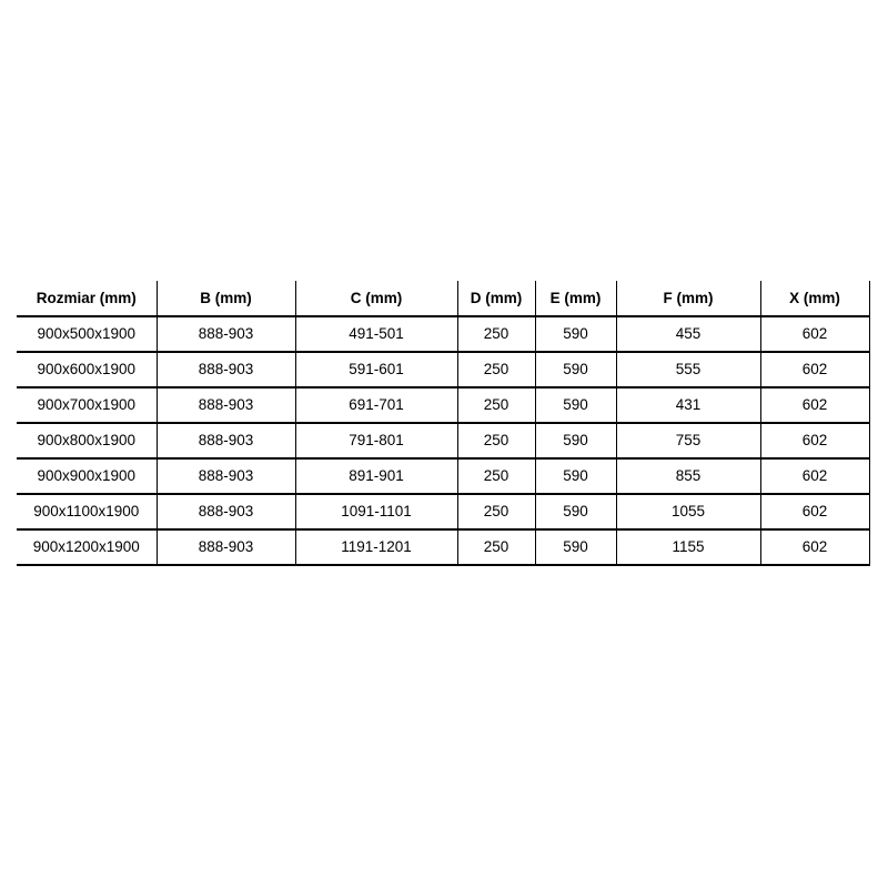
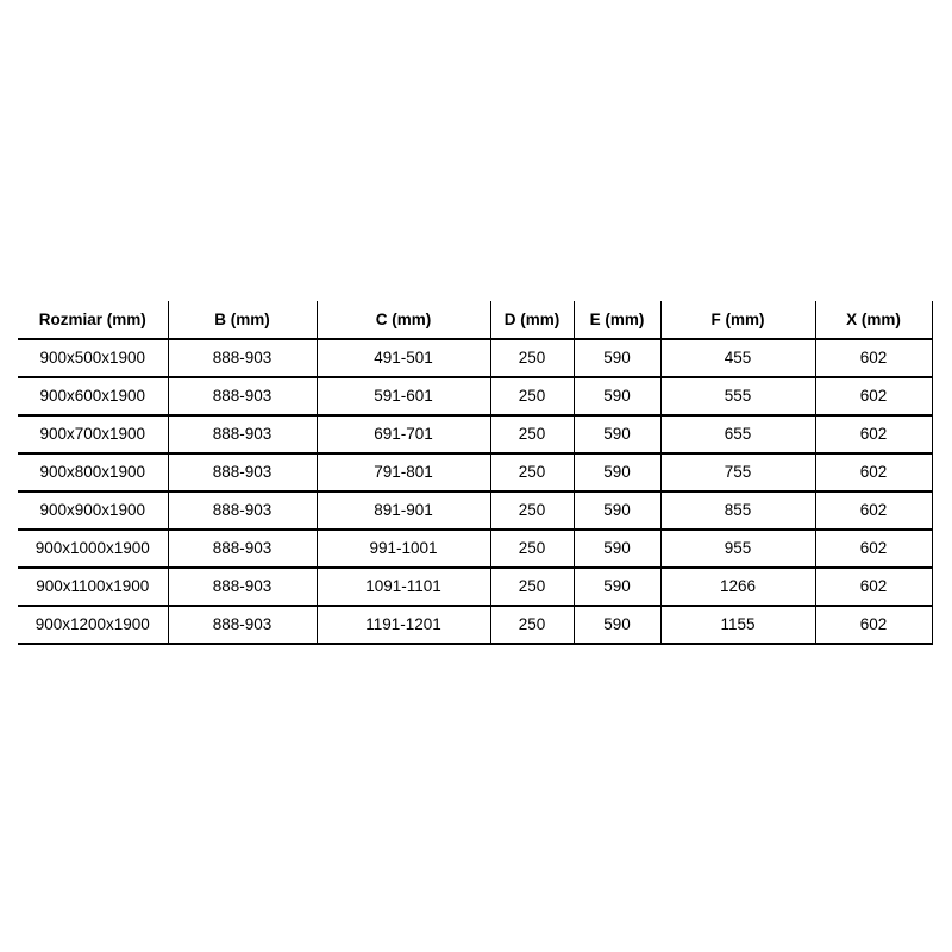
  Rozmiar (mm)	B (mm)	C (mm)	D (mm)	E (mm)	F (mm)	X (mm)
  900x500x1900	888-903	491-501	250	590	455	602
  900x600x1900	888-903	591-601	250	590	555	602
- 900x700x1900	888-903	691-701	250	590	431	602
+ 900x700x1900	888-903	691-701	250	590	655	602
  900x800x1900	888-903	791-801	250	590	755	602
  900x900x1900	888-903	891-901	250	590	855	602
+ 900x1000x1900	888-903	991-1001	250	590	955	602
- 900x1100x1900	888-903	1091-1101	250	590	1055	602
+ 900x1100x1900	888-903	1091-1101	250	590	1266	602
  900x1200x1900	888-903	1191-1201	250	590	1155	602
